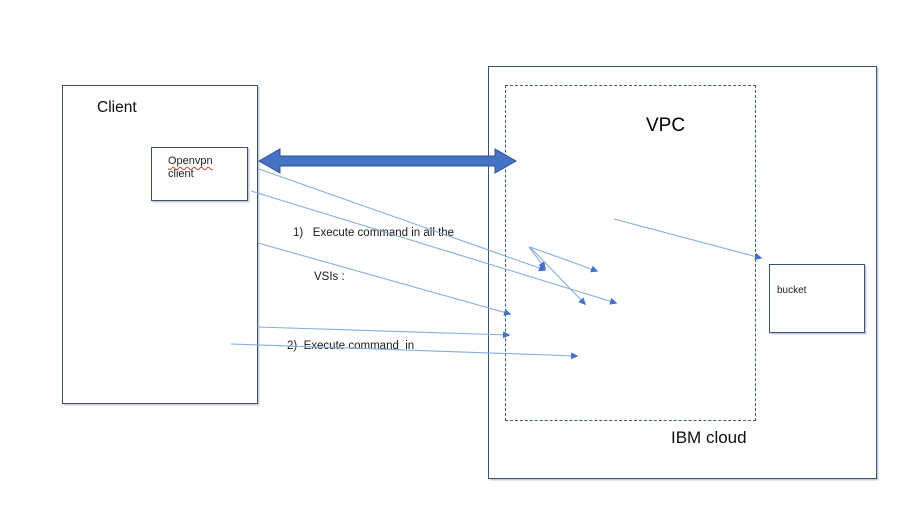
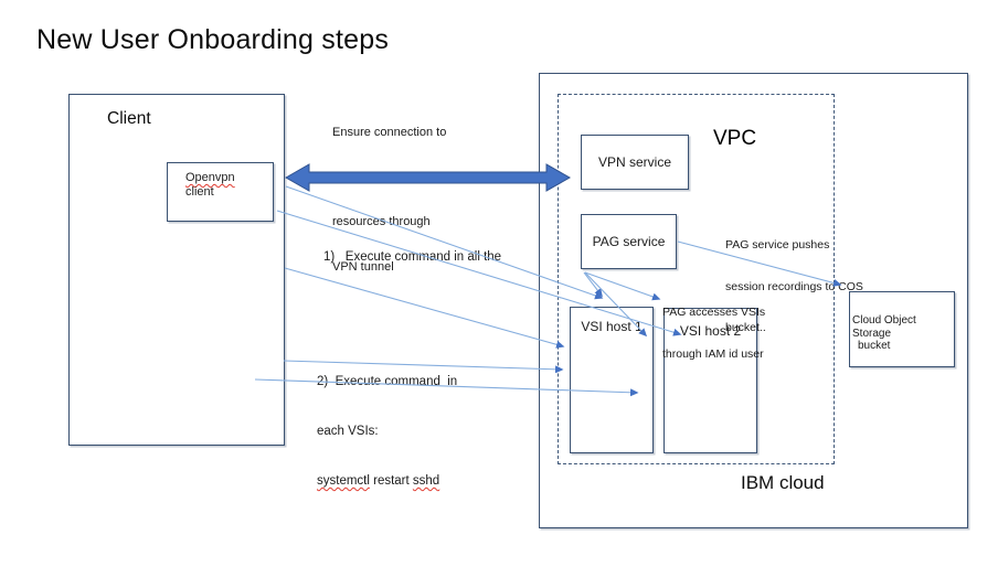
+ New User Onboarding steps
  Client
  Openvpn
  client
  VPC
  IBM cloud
+ VPN service
+ PAG service
+ VSI host 1
+ VSI host 2
+ Cloud Object Storage
  bucket
+ Ensure connection to
+ resources through
+ VPN tunnel
  1) Execute command in allhe
- VSIs :
  Execute command in
+ each VSIs:
+ systemctl restart sshd
+ PAG service pushes
+ session recordings to COS
+ bucket..
+ PAG accesses VSIs
+ through IAM id user
